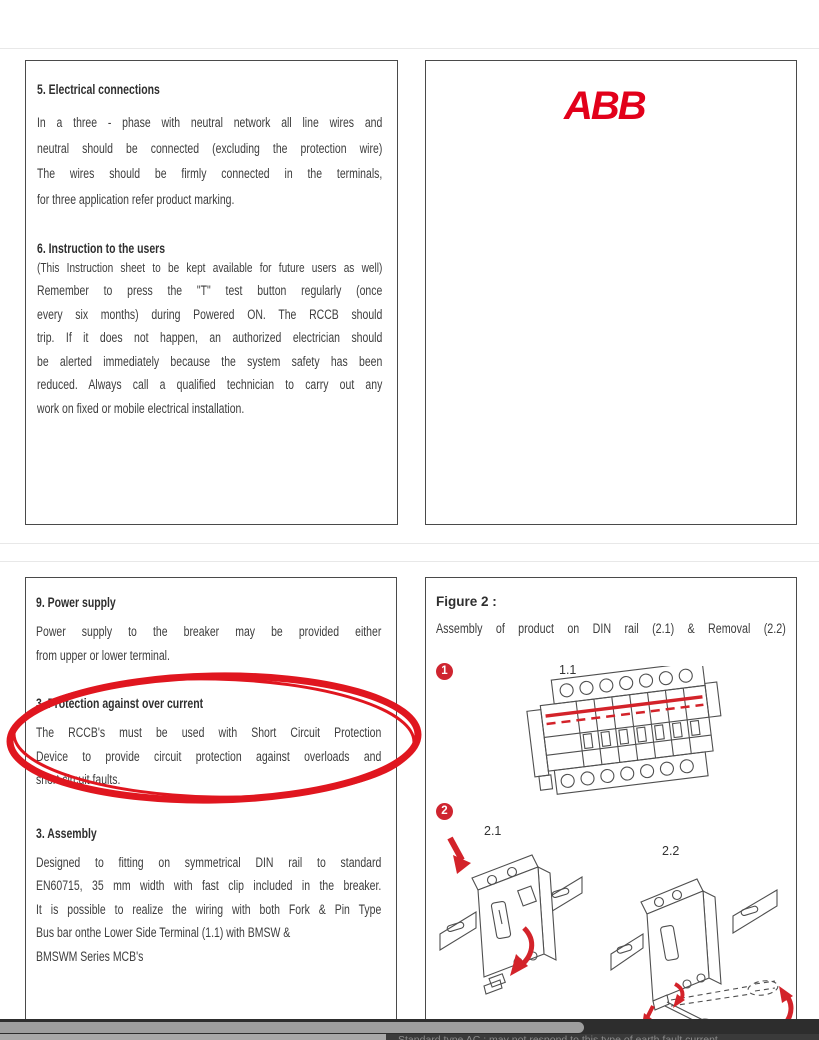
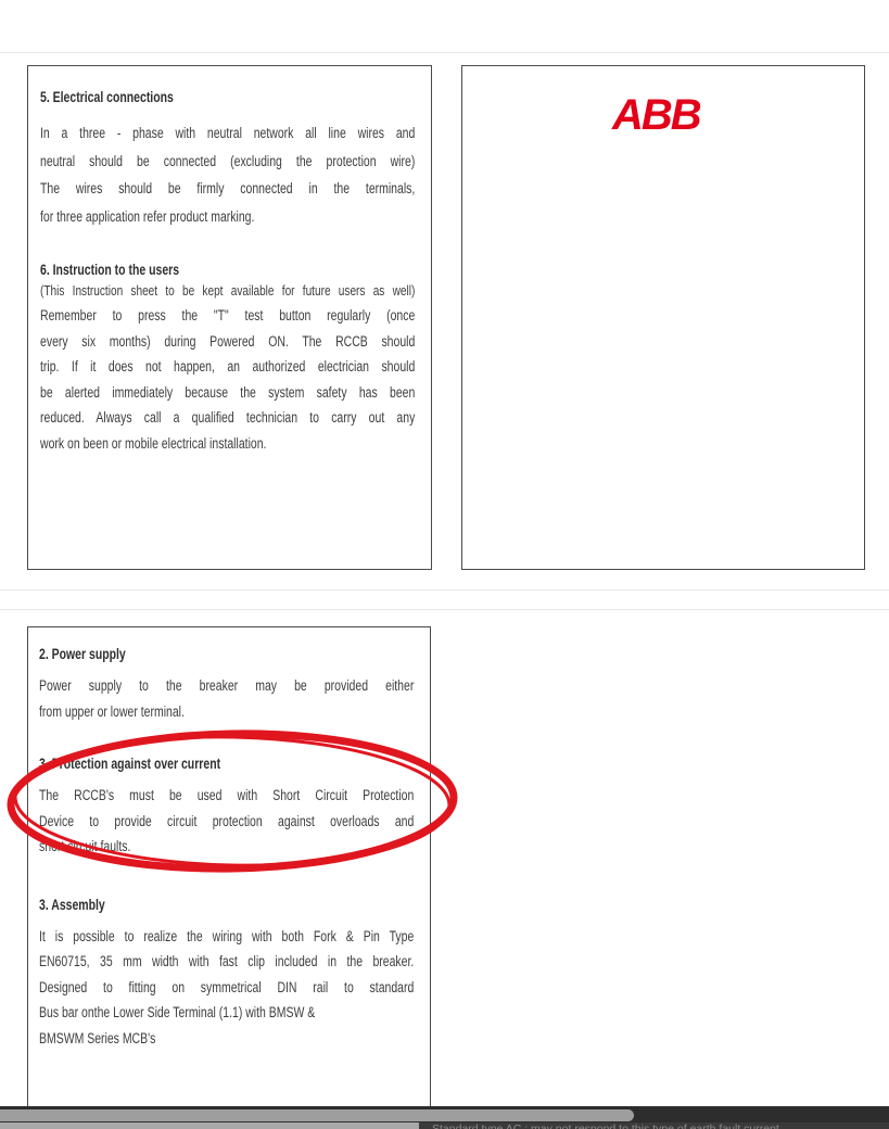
  5. Electrical connections
  In a three - phase with neutral network all line wires and
  neutral should be connected (excluding the protection wire)
  The wires should be firmly connected in the terminals,
  for three application refer product marking.
  6. Instruction to the users
  (This Instruction sheet to be kept available for future users as well)
  Remember to press the "T" test button regularly (once
  every six months) during Powered ON. The RCCB should
  trip. If it does not happen, an authorized electrician should
  be alerted immediately because the system safety has been
  reduced. Always call a qualified technician to carry out any
- work on fixed or mobile electrical installation.
+ work on been or mobile electrical installation.
  ABB
- 9. Power supply
+ 2. Power supply
  Power supply to the breaker may be provided either
  from upper or lower terminal.
  3otection against over current
  The RCCB's must be used with Short Circuit Protection
  Device to provide circuit protection against overloads and
  3. Assembly
- Designed to fitting on symmetrical DIN rail to standard
+ It is possible to realize the wiring with both Fork & Pin Type
  EN60715, 35 mm width with fast clip included in the breaker.
- It is possible to realize the wiring with both Fork & Pin Type
+ Designed to fitting on symmetrical DIN rail to standard
  Bus bar onthe Lower Side Terminal (1.1) with BMSW &
  BMSWM Series MCB's
- Figure 2 :
- Assembly of product on DIN rail (2.1) & Removal (2.2)
- 1
- 2
- 1.1
- 2.1
- 2.2
